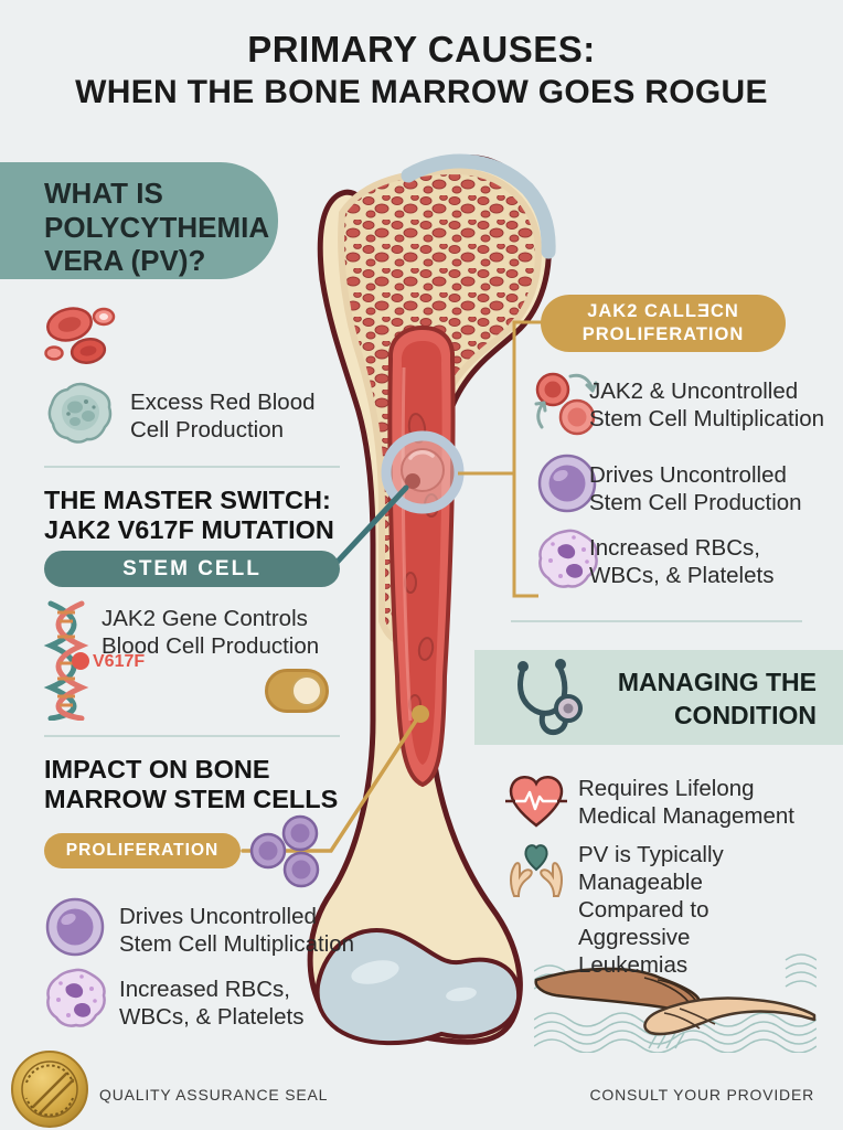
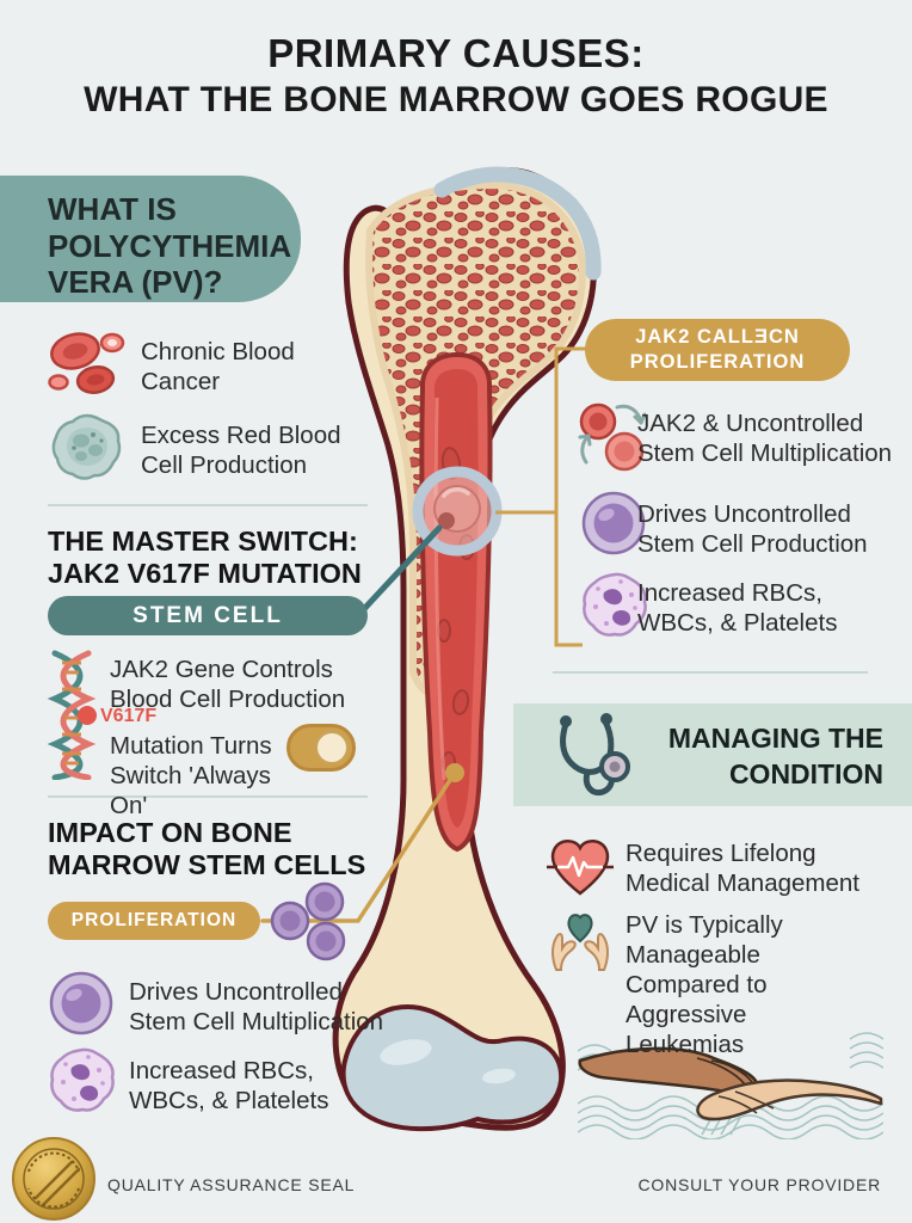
  PRIMARY CAUSES:
- WHEN THE BONE MARROW GOES ROGUE
+ WHAT THE BONE MARROW GOES ROGUE
  WHAT IS
  POLYCYTHEMIA
  VERA (PV)?
+ Chronic Blood
+ Cancer
  Excess Red Blood
  Cell Production
  THE MASTER SWITCH:
  JAK2 V617F MUTATION
  STEM CELL
  JAK2 Gene Controls
  Blood Cell Production
  V617F
+ Mutation Turns
+ Switch 'Always On'
  IMPACT ON BONE
  MARROW STEM CELLS
  PROLIFERATION
  Drives Uncontrolled
  Stem Cell Multiplication
  Increased RBCs,
  WBCs, & Platelets
  JAK2 CALLƎCN
  PROLIFERATION
  JAK2 & Uncontrolled
  Stem Cell Multiplication
  Drives Uncontrolled
  Stem Cell Production
  Increased RBCs,
  WBCs, & Platelets
  MANAGING THE
  CONDITION
  Requires Lifelong
  Medical Management
  PV is Typically
  Manageable
  Compared to Aggressive
  Leukemias
  QUALITY ASSURANCE SEAL
  CONSULT YOUR PROVIDER
